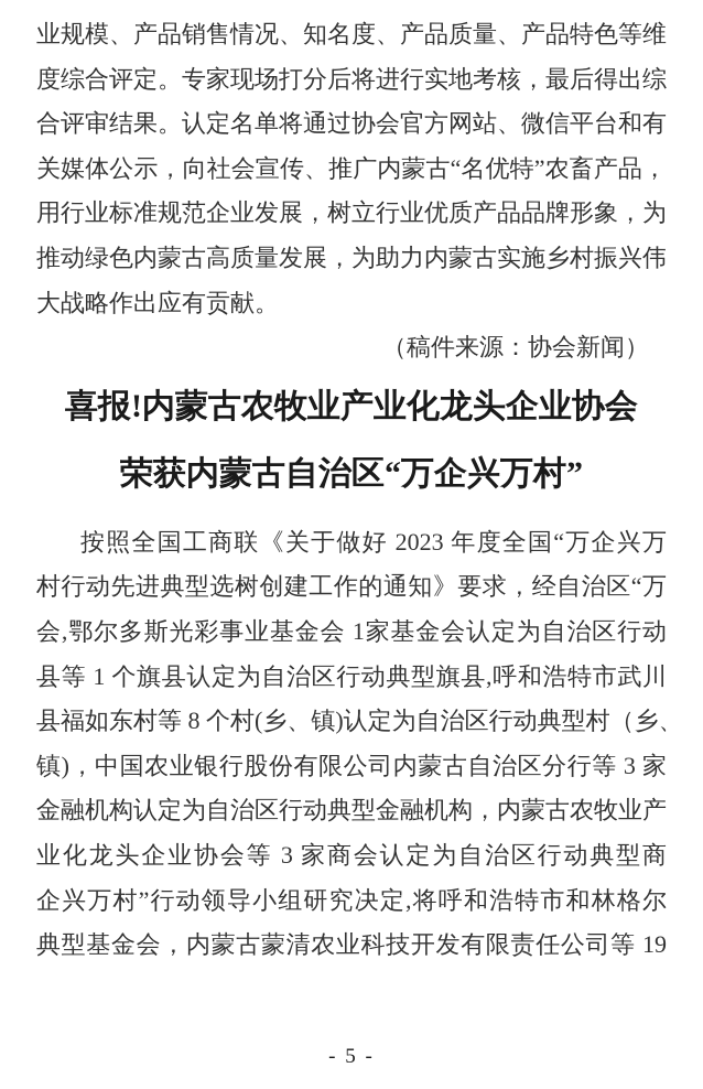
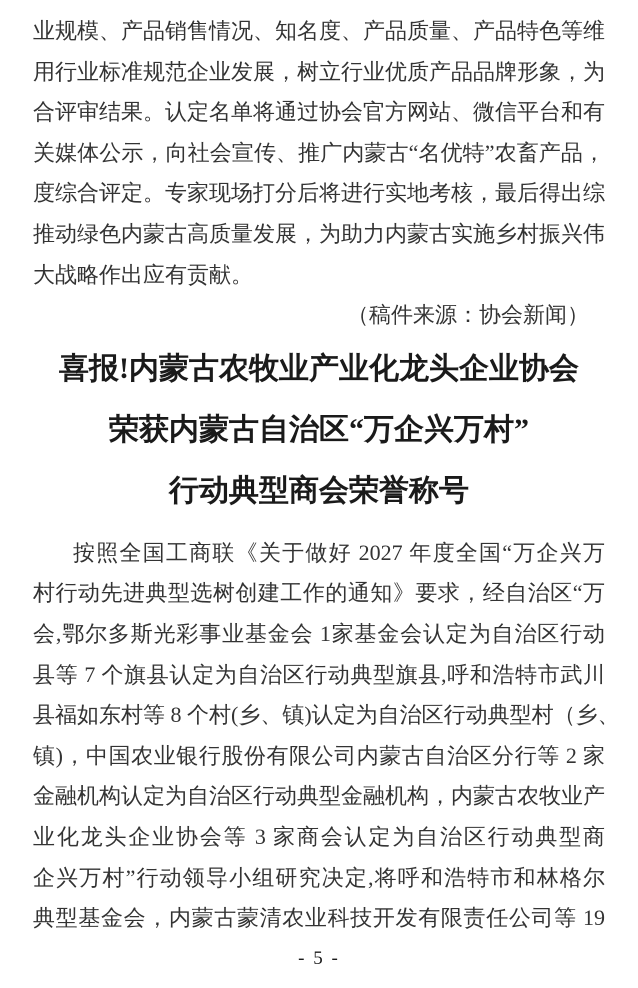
  业规模、产品销售情况、知名度、产品质量、产品特色等维
- 度综合评定。专家现场打分后将进行实地考核，最后得出综
+ 用行业标准规范企业发展，树立行业优质产品品牌形象，为
  合评审结果。认定名单将通过协会官方网站、微信平台和有
  关媒体公示，向社会宣传、推广内蒙古“名优特”农畜产品，
- 用行业标准规范企业发展，树立行业优质产品品牌形象，为
+ 度综合评定。专家现场打分后将进行实地考核，最后得出综
  推动绿色内蒙古高质量发展，为助力内蒙古实施乡村振兴伟
  大战略作出应有贡献。
  （稿件来源：协会新闻）
  喜报!内蒙古农牧业产业化龙头企业协会
  荣获内蒙古自治区“万企兴万村”
+ 行动典型商会荣誉称号
- 按照全国工商联《关于做好 2023 年度全国“万企兴万
+ 按照全国工商联《关于做好 2027 年度全国“万企兴万
  村行动先进典型选树创建工作的通知》要求，经自治区“万
  会,鄂尔多斯光彩事业基金会 1家基金会认定为自治区行动
- 县等 1 个旗县认定为自治区行动典型旗县,呼和浩特市武川
+ 县等 7 个旗县认定为自治区行动典型旗县,呼和浩特市武川
  县福如东村等 8 个村(乡、镇)认定为自治区行动典型村（乡、
- 镇)，中国农业银行股份有限公司内蒙古自治区分行等 3 家
+ 镇)，中国农业银行股份有限公司内蒙古自治区分行等 2 家
  金融机构认定为自治区行动典型金融机构，内蒙古农牧业产
  业化龙头企业协会等 3 家商会认定为自治区行动典型商
  企兴万村”行动领导小组研究决定,将呼和浩特市和林格尔
  典型基金会，内蒙古蒙清农业科技开发有限责任公司等 19
  - 5 -
